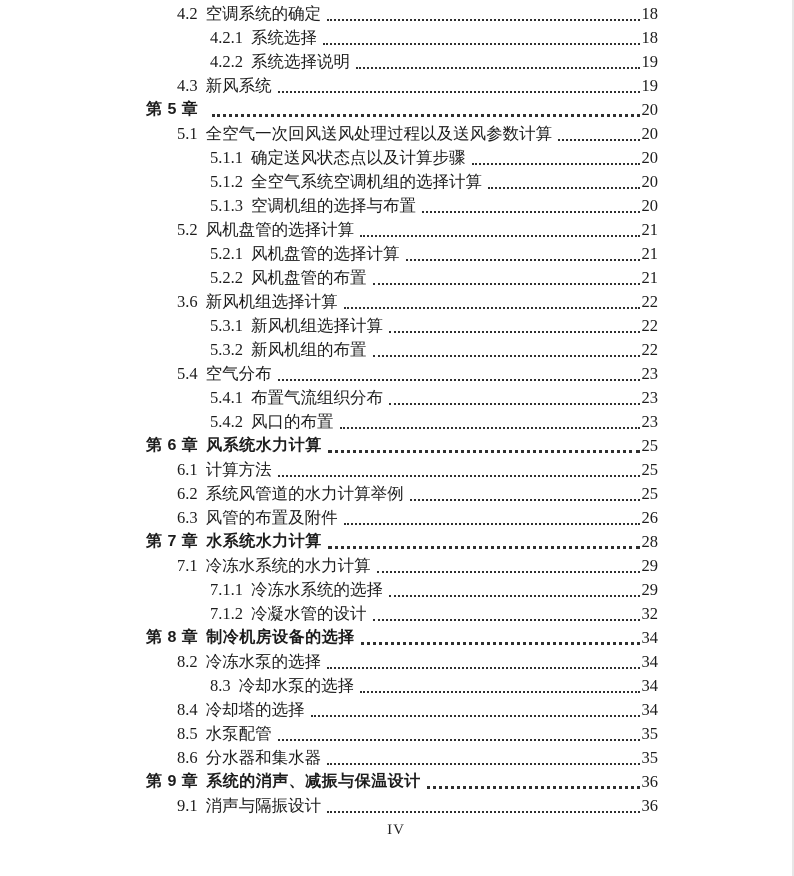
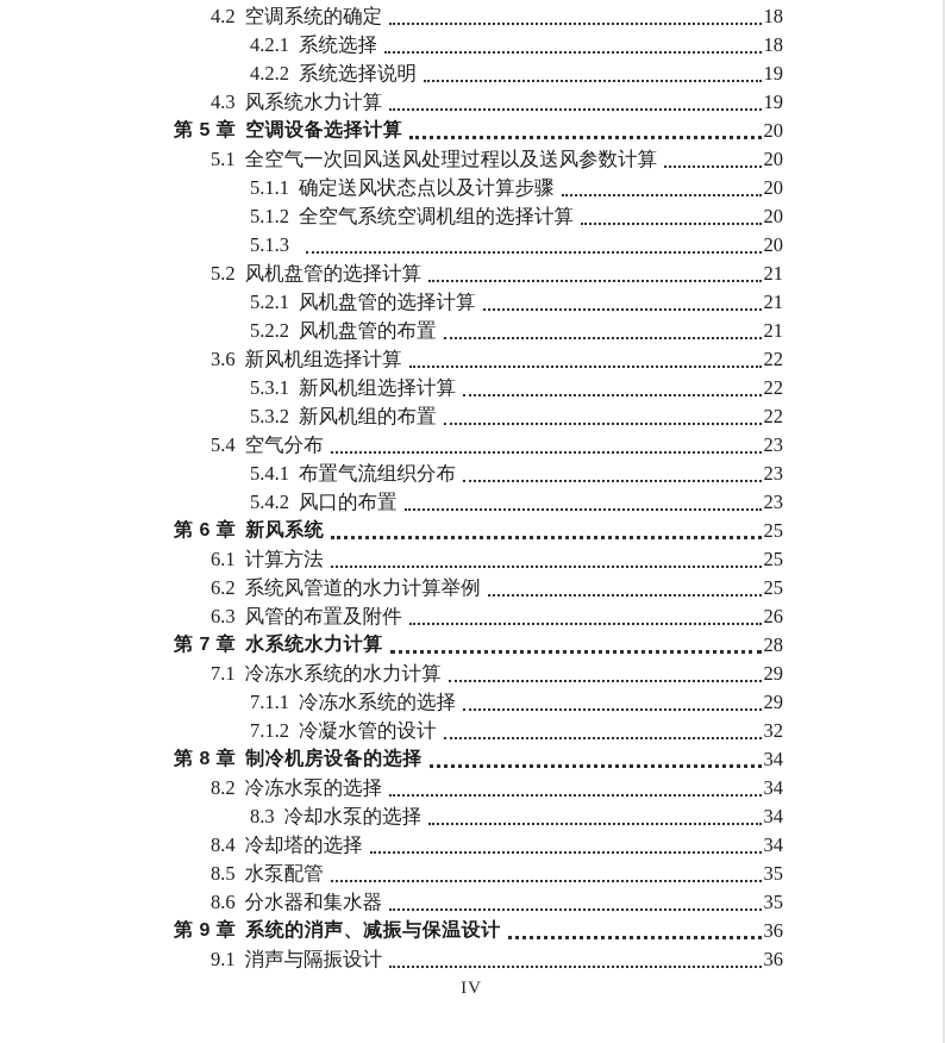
  4.2
  空调系统的确定
  18
  4.2.1
  系统选择
  18
  4.2.2
  系统选择说明
  19
  4.3
- 新风系统
+ 风系统水力计算
  19
  第 5 章
+ 空调设备选择计算
  20
  5.1
  全空气一次回风送风处理过程以及送风参数计算
  20
  5.1.1
  确定送风状态点以及计算步骤
  20
  5.1.2
  全空气系统空调机组的选择计算
  20
  5.1.3
- 空调机组的选择与布置
  20
  5.2
  风机盘管的选择计算
  21
  5.2.1
  风机盘管的选择计算
  21
  5.2.2
  风机盘管的布置
  21
  3.6
  新风机组选择计算
  22
  5.3.1
  新风机组选择计算
  22
  5.3.2
  新风机组的布置
  22
  5.4
  空气分布
  23
  5.4.1
  布置气流组织分布
  23
  5.4.2
  风口的布置
  23
  第 6 章
- 风系统水力计算
+ 新风系统
  25
  6.1
  计算方法
  25
  6.2
  系统风管道的水力计算举例
  25
  6.3
  风管的布置及附件
  26
  第 7 章
  水系统水力计算
  28
  7.1
  冷冻水系统的水力计算
  29
  7.1.1
  冷冻水系统的选择
  29
  7.1.2
  冷凝水管的设计
  32
  第 8 章
  制冷机房设备的选择
  34
  8.2
  冷冻水泵的选择
  34
  8.3
  冷却水泵的选择
  34
  8.4
  冷却塔的选择
  34
  8.5
  水泵配管
  35
  8.6
  分水器和集水器
  35
  第 9 章
  系统的消声、减振与保温设计
  36
  9.1
  消声与隔振设计
  36
  IV
